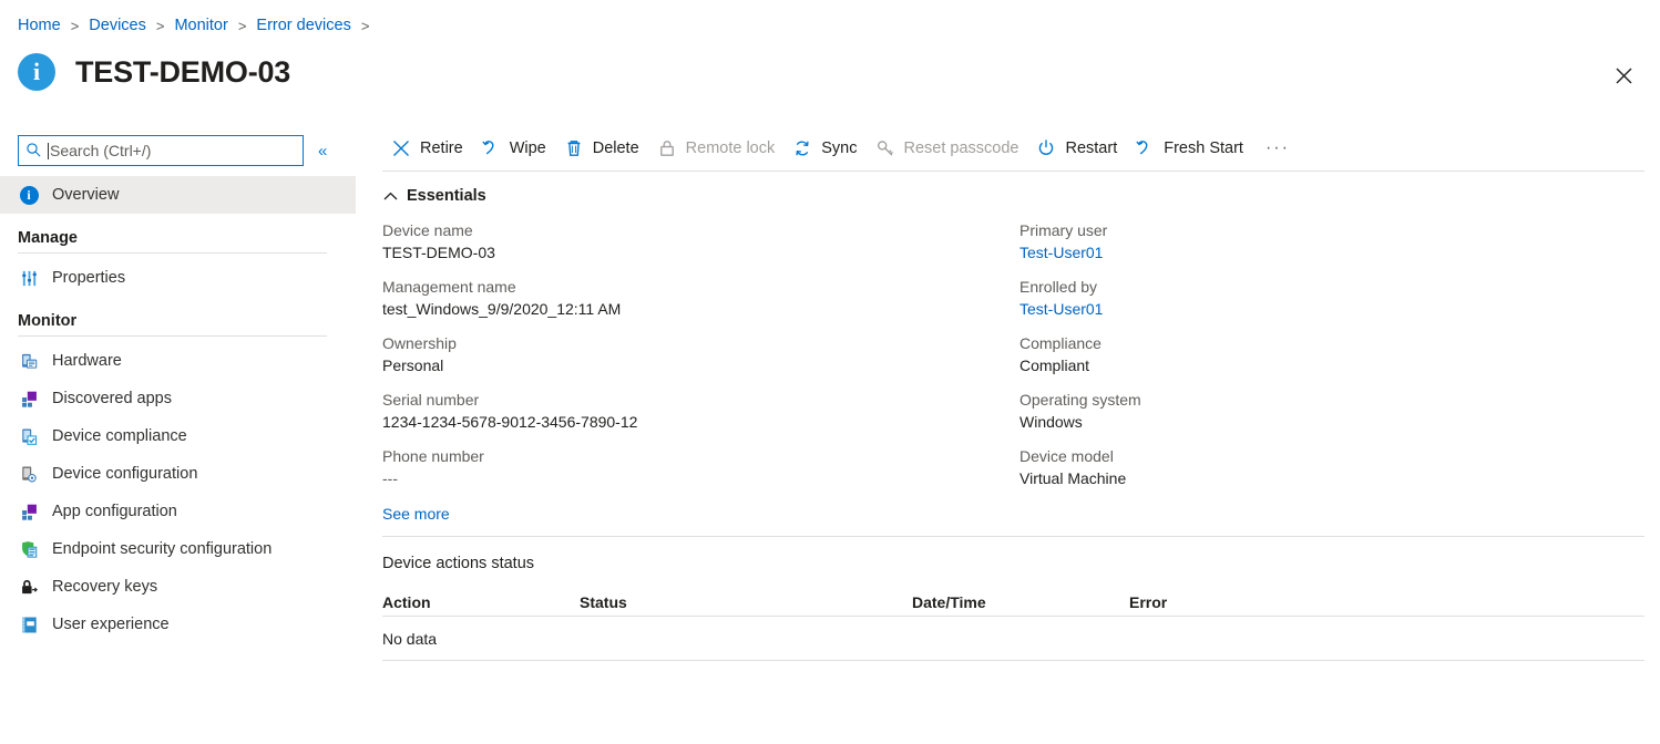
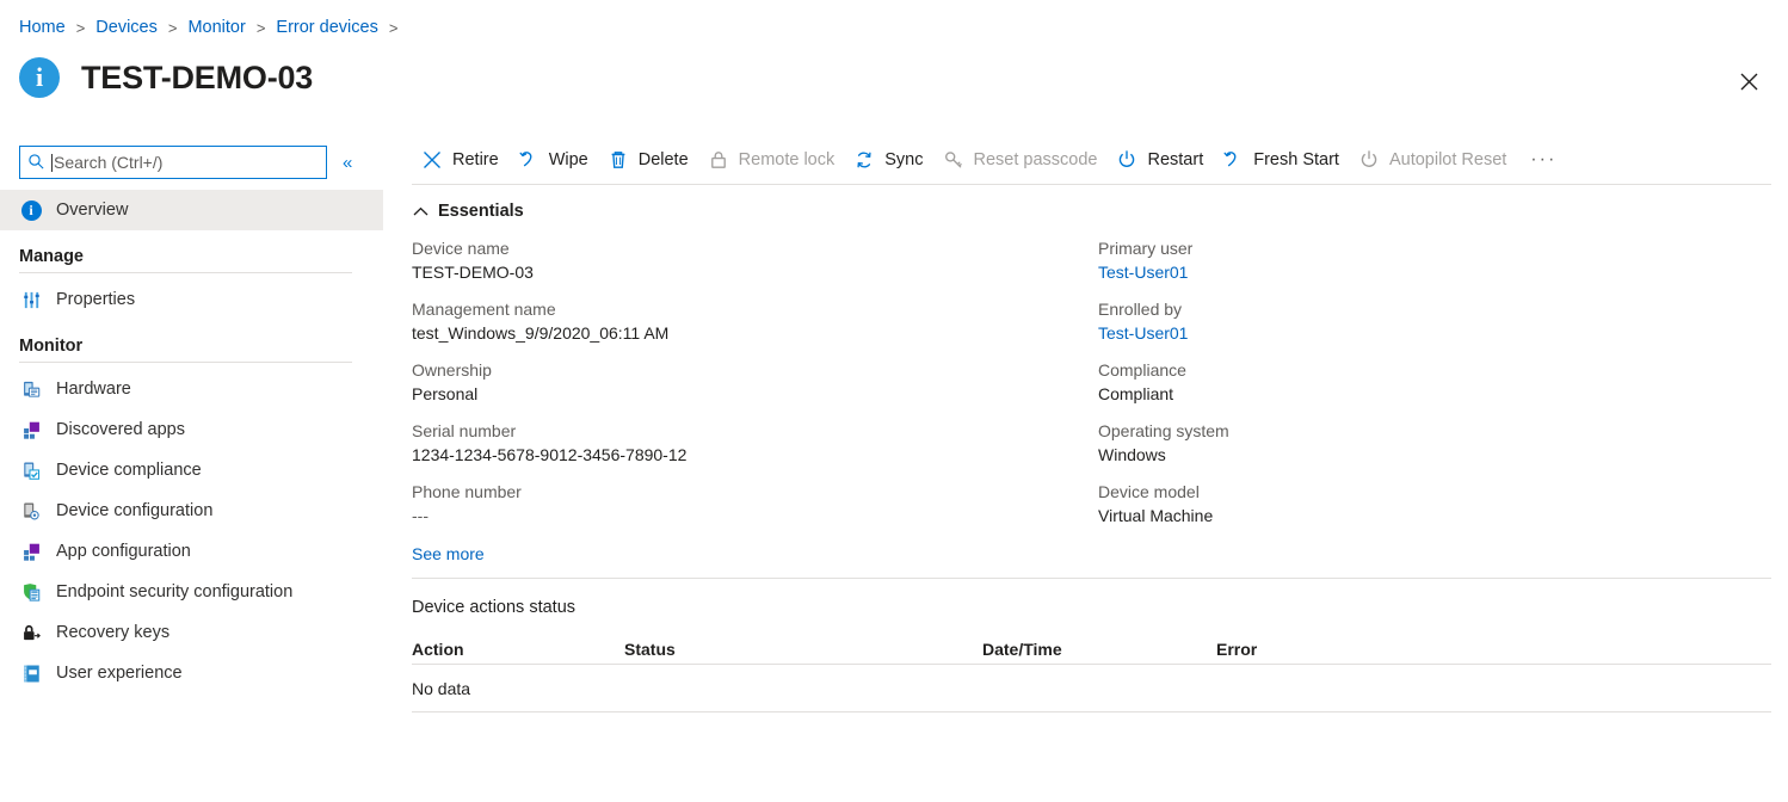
  Home
  >
  Devices
  >
  Monitor
  >
  Error devices
  >
  i
  TEST-DEMO-03
  Search (Ctrl+/)
  «
  i
  Overview
  Manage
  Properties
  Monitor
  Hardware
  Discovered apps
  Device compliance
  Device configuration
  App configuration
  Endpoint security configuration
  Recovery keys
  User experience
  Retire
  Wipe
  Delete
  Remote lock
  Sync
  Reset passcode
  Restart
  Fresh Start
+ Autopilot Reset
  ···
  Essentials
  Device name
  TEST-DEMO-03
  Management name
- test_Windows_9/9/2020_12:11 AM
+ test_Windows_9/9/2020_06:11 AM
  Ownership
  Personal
  Serial number
  1234-1234-5678-9012-3456-7890-12
  Phone number
  ---
  Primary user
  Test-User01
  Enrolled by
  Test-User01
  Compliance
  Compliant
  Operating system
  Windows
  Device model
  Virtual Machine
  See more
  Device actions status
  Action
  Status
  Date/Time
  Error
  No data
